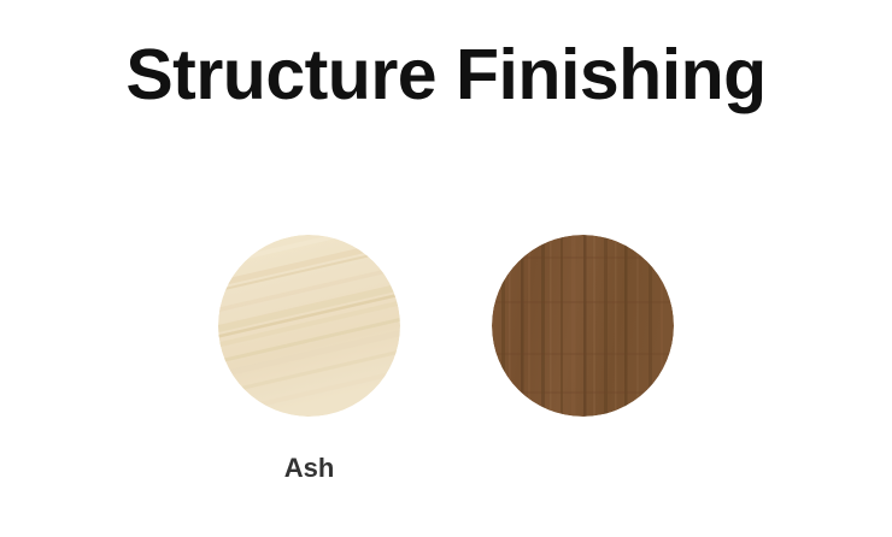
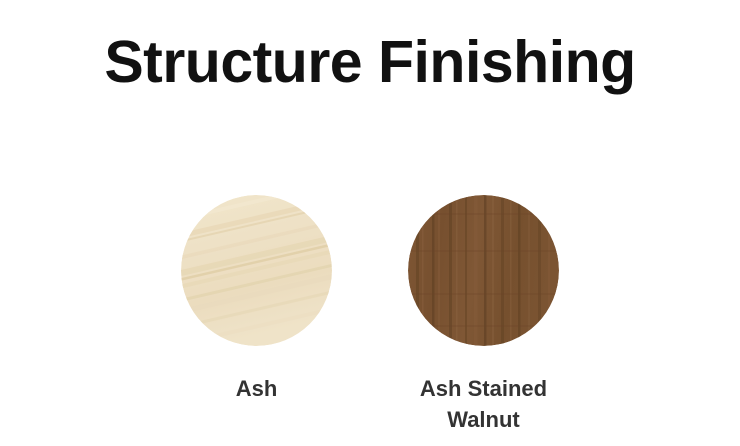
  Structure Finishing
  Ash
+ Ash Stained Walnut
